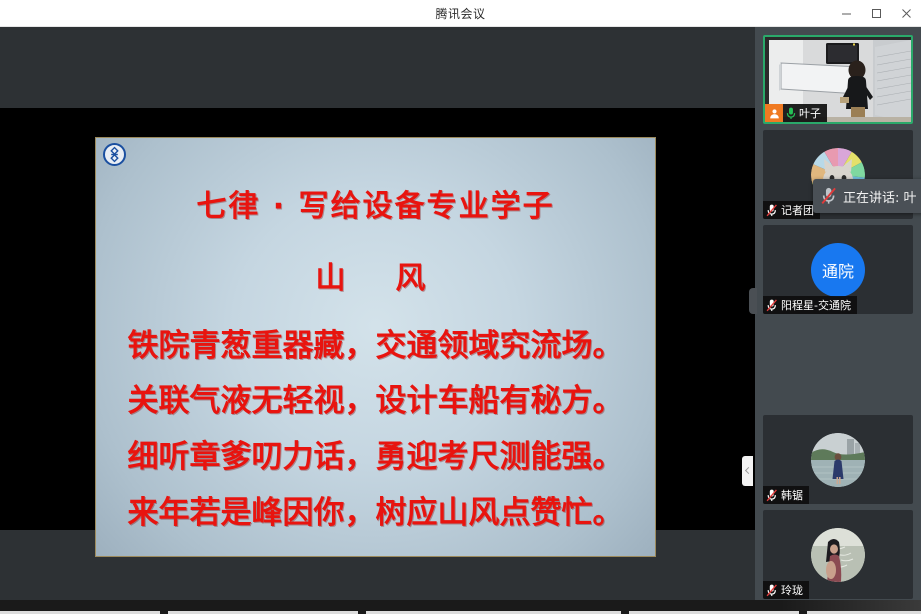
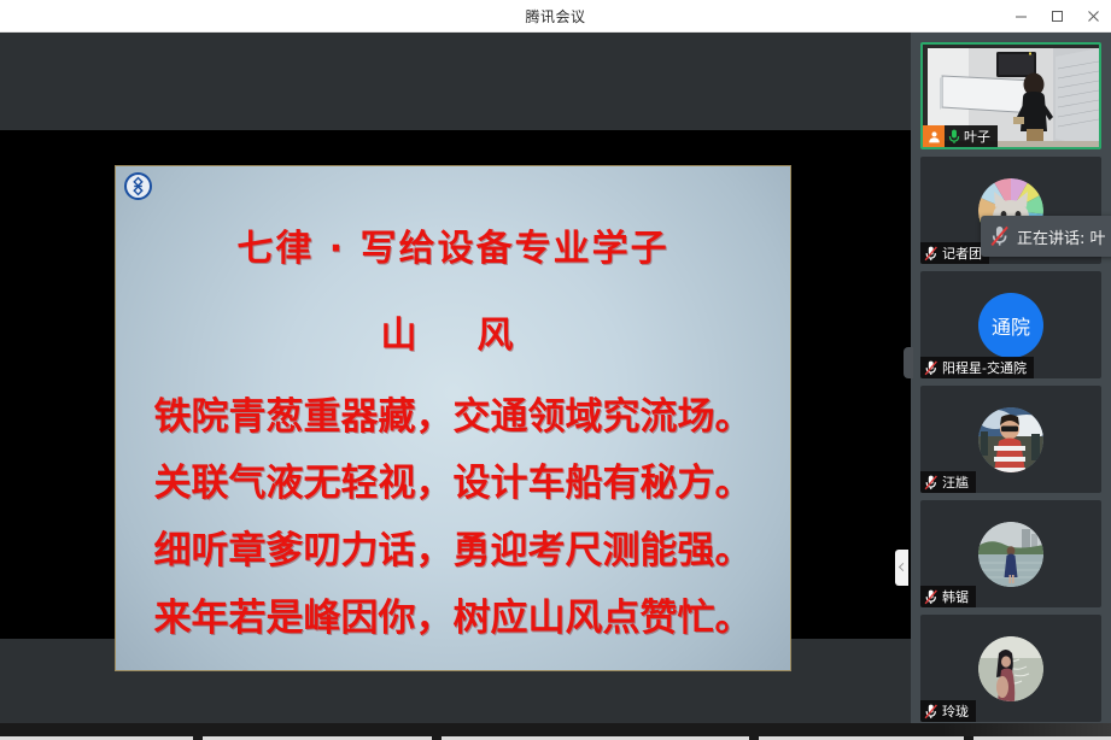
  腾讯会议
  七律 · 写给设备专业学子
  山 风
  铁院青葱重器藏，交通领域究流场。
  关联气液无轻视，设计车船有秘方。
  细听章爹叨力话，勇迎考尺测能强。
  来年若是峰因你，树应山风点赞忙。
  叶子
  记者团
  通院
  阳程星-交通院
+ 汪尴
  韩锯
  玲珑
  正在讲话: 叶
